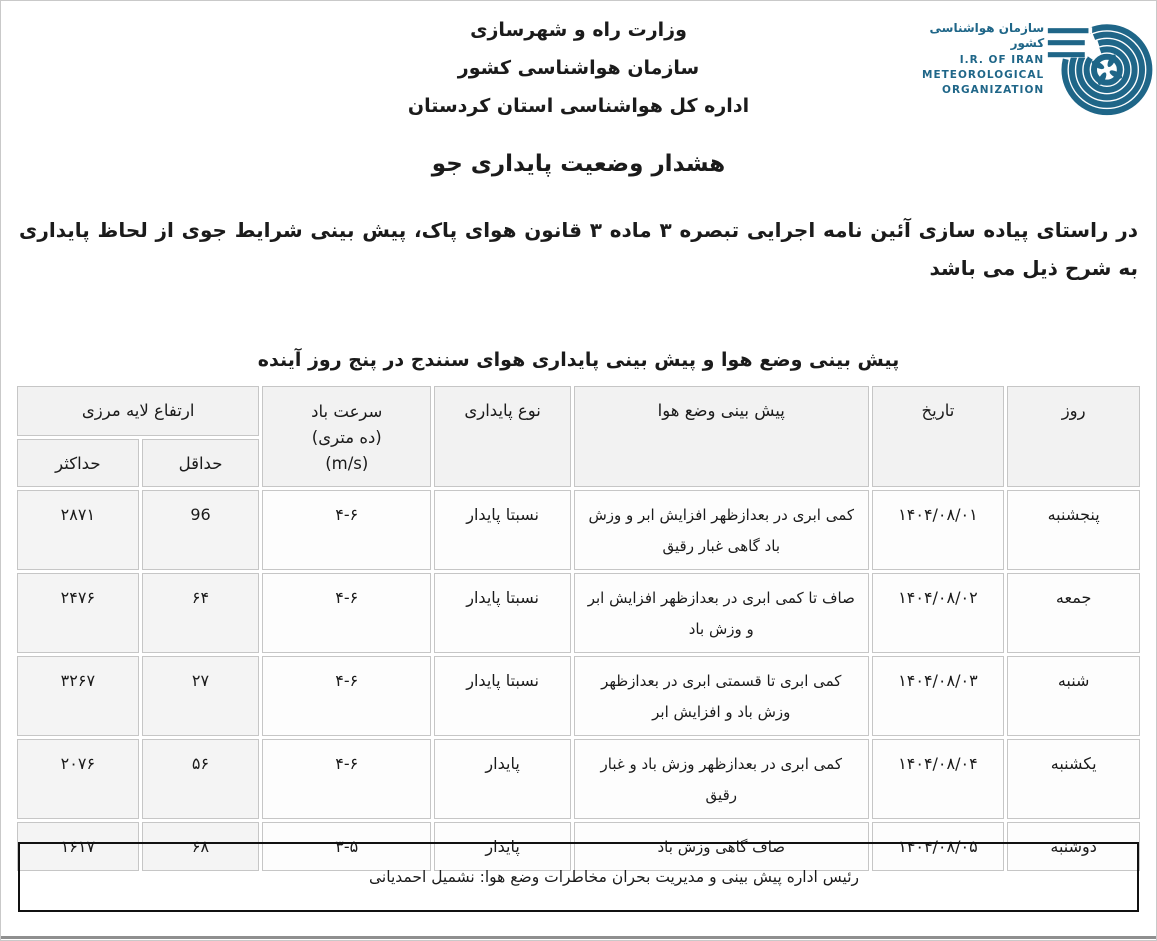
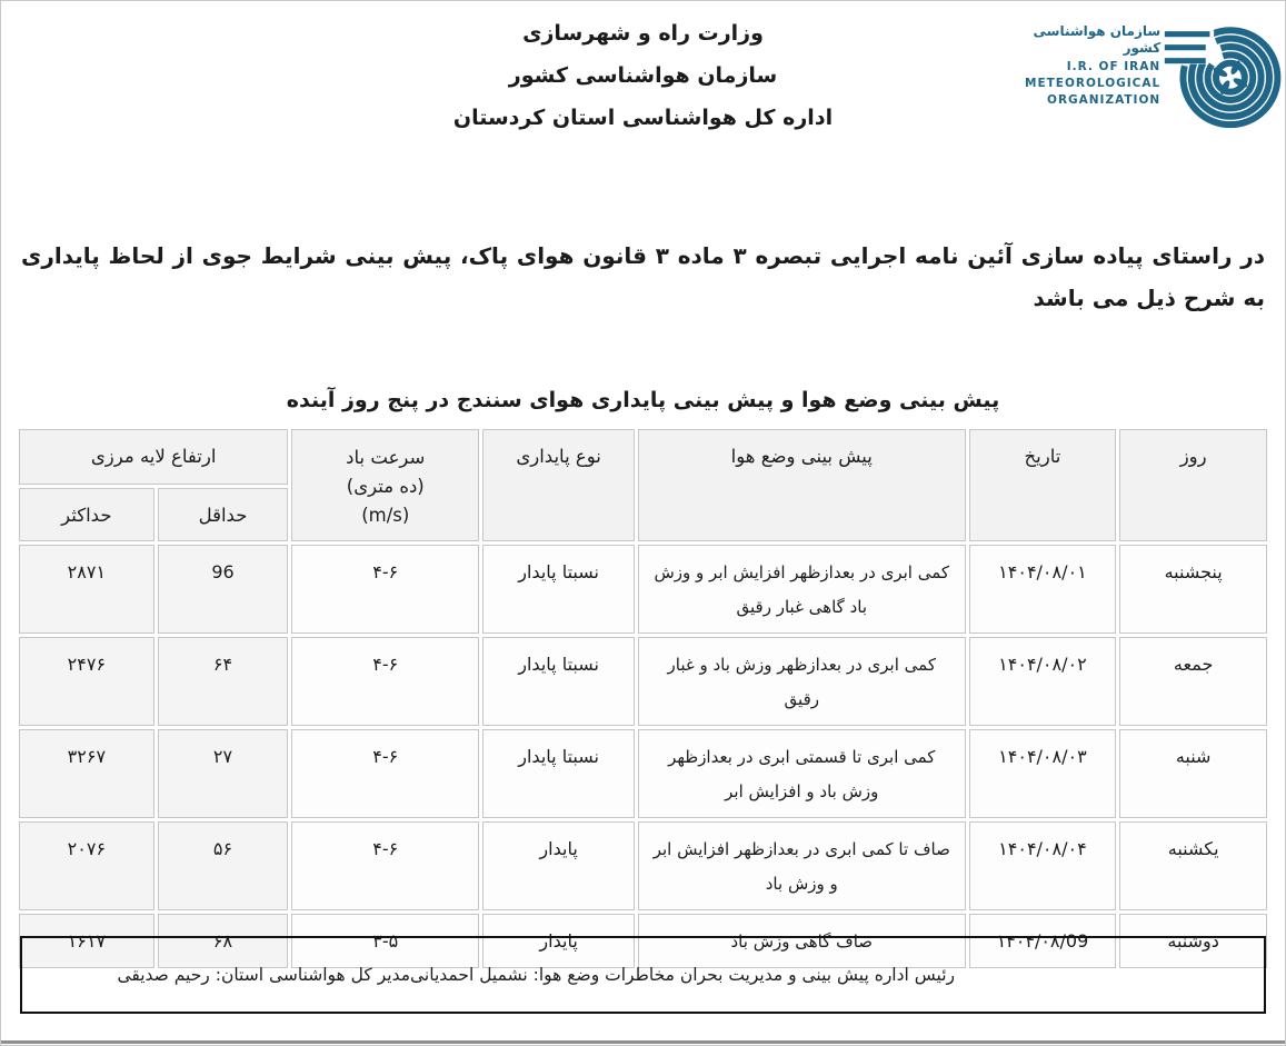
  وزارت راه و شهرسازی
  سازمان هواشناسی کشور
  اداره کل هواشناسی استان کردستان
  سازمان هواشناسی کشور
  I.R. OF IRAN
  METEOROLOGICAL
  ORGANIZATION
- هشدار وضعیت پایداری جو
  در راستای پیاده سازی آئین نامه اجرایی تبصره ۳ ماده ۳ قانون هوای پاک، پیش بینی شرایط جوی از لحاظ پایداری به شرح ذیل می باشد
  پیش بینی وضع هوا و پیش بینی پایداری هوای سنندج در پنج روز آینده
  روز	تاریخ	پیش بینی وضع هوا	نوع پایداری	سرعت باد (ده متری) (m/s)	ارتفاع لایه مرزی
  حداقل	حداکثر
  پنجشنبه	۱۴۰۴/۰۸/۰۱	کمی ابری در بعدازظهر افزایش ابر و وزش باد گاهی غبار رقیق	نسبتا پایدار	۴-۶	96	۲۸۷۱
- جمعه	۱۴۰۴/۰۸/۰۲	صاف تا کمی ابری در بعدازظهر افزایش ابر و وزش باد	نسبتا پایدار	۴-۶	۶۴	۲۴۷۶
+ جمعه	۱۴۰۴/۰۸/۰۲	کمی ابری در بعدازظهر وزش باد و غبار رقیق	نسبتا پایدار	۴-۶	۶۴	۲۴۷۶
  شنبه	۱۴۰۴/۰۸/۰۳	کمی ابری تا قسمتی ابری در بعدازظهر وزش باد و افزایش ابر	نسبتا پایدار	۴-۶	۲۷	۳۲۶۷
- یکشنبه	۱۴۰۴/۰۸/۰۴	کمی ابری در بعدازظهر وزش باد و غبار رقیق	پایدار	۴-۶	۵۶	۲۰۷۶
+ یکشنبه	۱۴۰۴/۰۸/۰۴	صاف تا کمی ابری در بعدازظهر افزایش ابر و وزش باد	پایدار	۴-۶	۵۶	۲۰۷۶
- دوشنبه	۱۴۰۴/۰۸/۰۵	صاف گاهی وزش باد	پایدار	۳-۵	۶۸	۱۶۱۷
+ دوشنبه	۱۴۰۴/۰۸/09	صاف گاهی وزش باد	پایدار	۳-۵	۶۸	۱۶۱۷
  رئیس اداره پیش بینی و مدیریت بحران مخاطرات وضع هوا: نشمیل احمدیانی
+ مدیر کل هواشناسی استان: رحیم صدیقی
